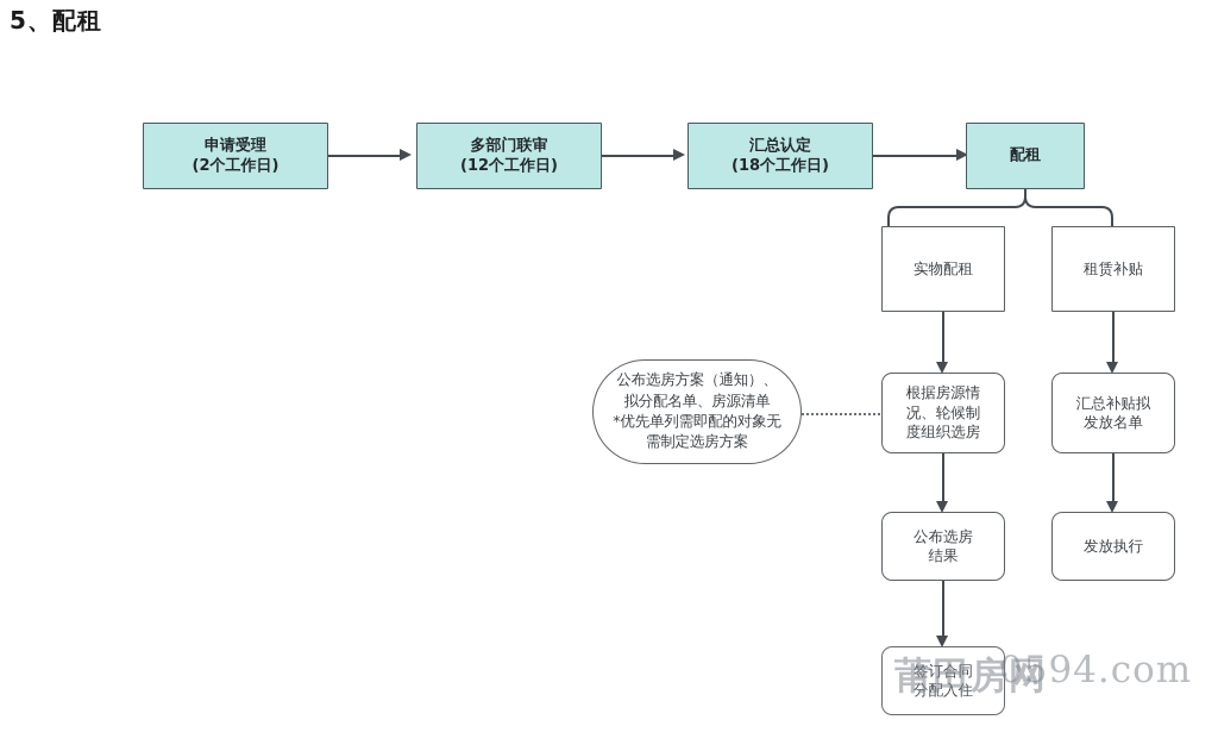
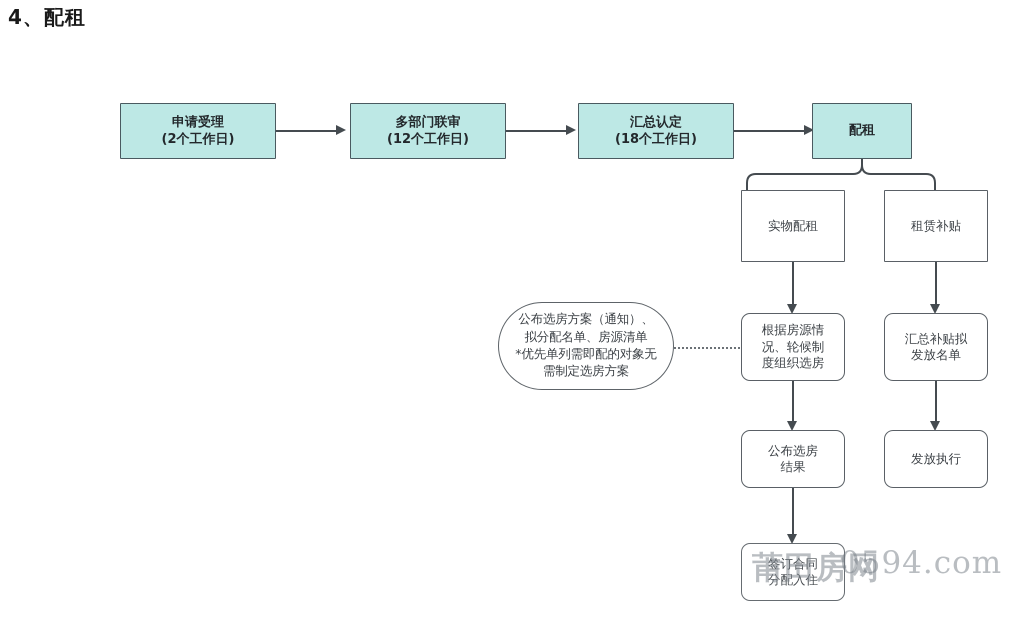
- 5、配租
+ 4、配租
  申请受理
  (2个工作日)
  多部门联审
  (12个工作日)
  汇总认定
  (18个工作日)
  配租
  实物配租
  根据房源情
  况、轮候制
  度组织选房
  公布选房
  结果
  签订合同
  分配入住
  租赁补贴
  汇总补贴拟
  发放名单
  发放执行
  公布选房方案（通知）、
  拟分配名单、房源清单
  *优先单列需即配的对象无
  需制定选房方案
  莆田房网
  0594.com
